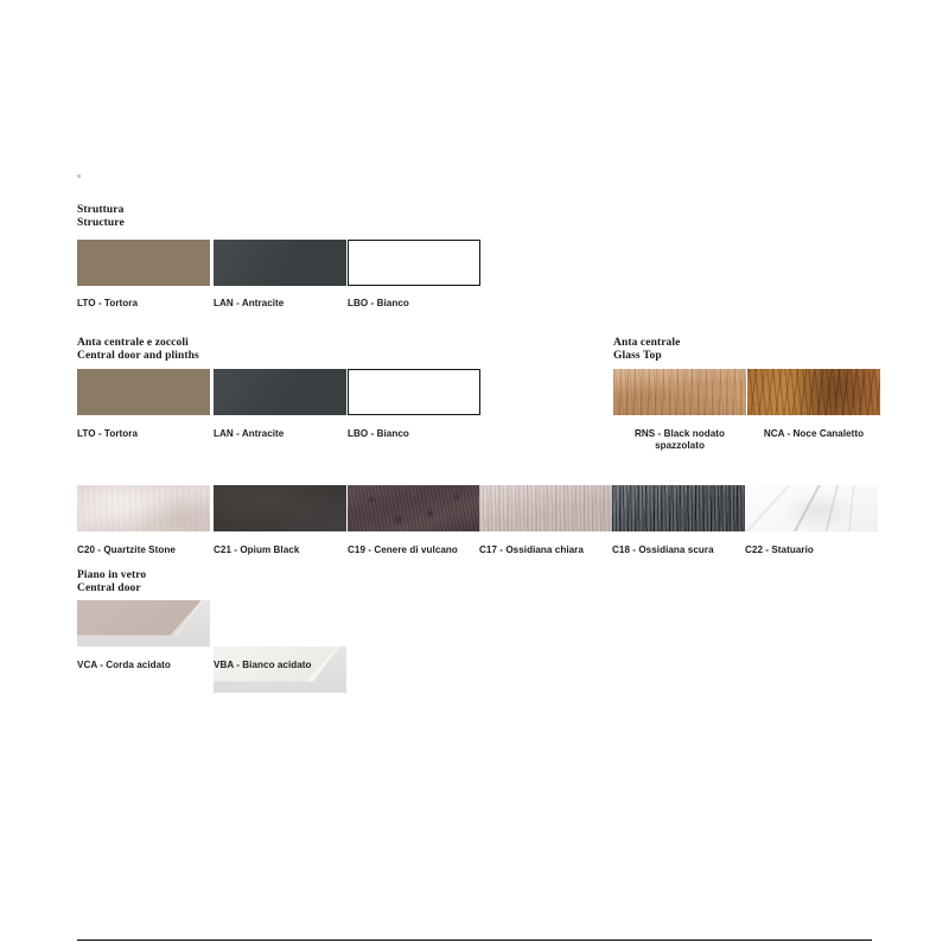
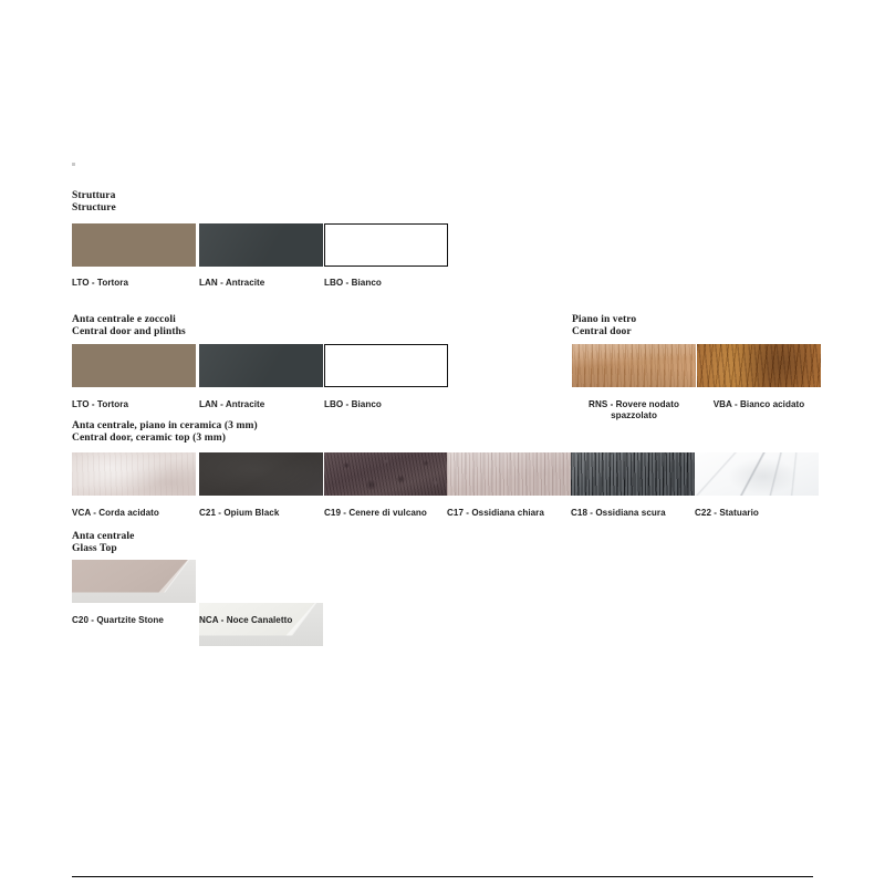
  Struttura
  Structure
  Anta centrale e zoccoli
  Central door and plinths
- Anta centrale
+ Piano in vetro
- Glass Top
+ Central door
+ Anta centrale, piano in ceramica (3 mm)
+ Central door, ceramic top (3 mm)
- Piano in vetro
+ Anta centrale
- Central door
+ Glass Top
  LTO - Tortora
  LAN - Antracite
  LBO - Bianco
  LTO - Tortora
  LAN - Antracite
  LBO - Bianco
- RNS - Black nodato spazzolato
+ RNS - Rovere nodato spazzolato
- NCA - Noce Canaletto
+ VBA - Bianco acidato
- C20 - Quartzite Stone
+ VCA - Corda acidato
  C21 - Opium Black
  C19 - Cenere di vulcano
  C17 - Ossidiana chiara
  C18 - Ossidiana scura
  C22 - Statuario
- VCA - Corda acidato
+ C20 - Quartzite Stone
- VBA - Bianco acidato
+ NCA - Noce Canaletto
